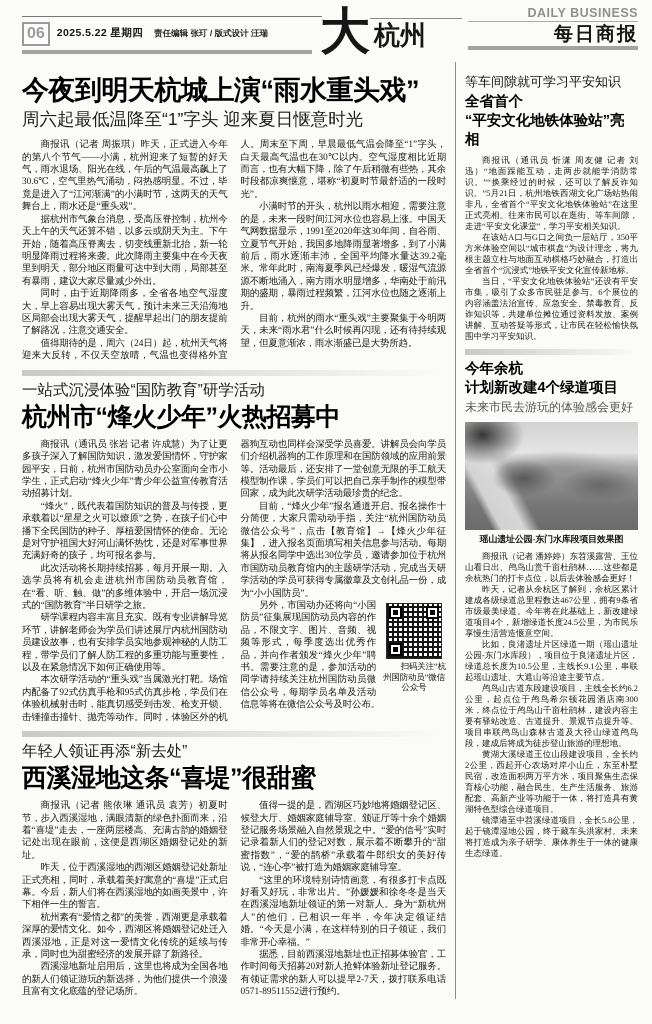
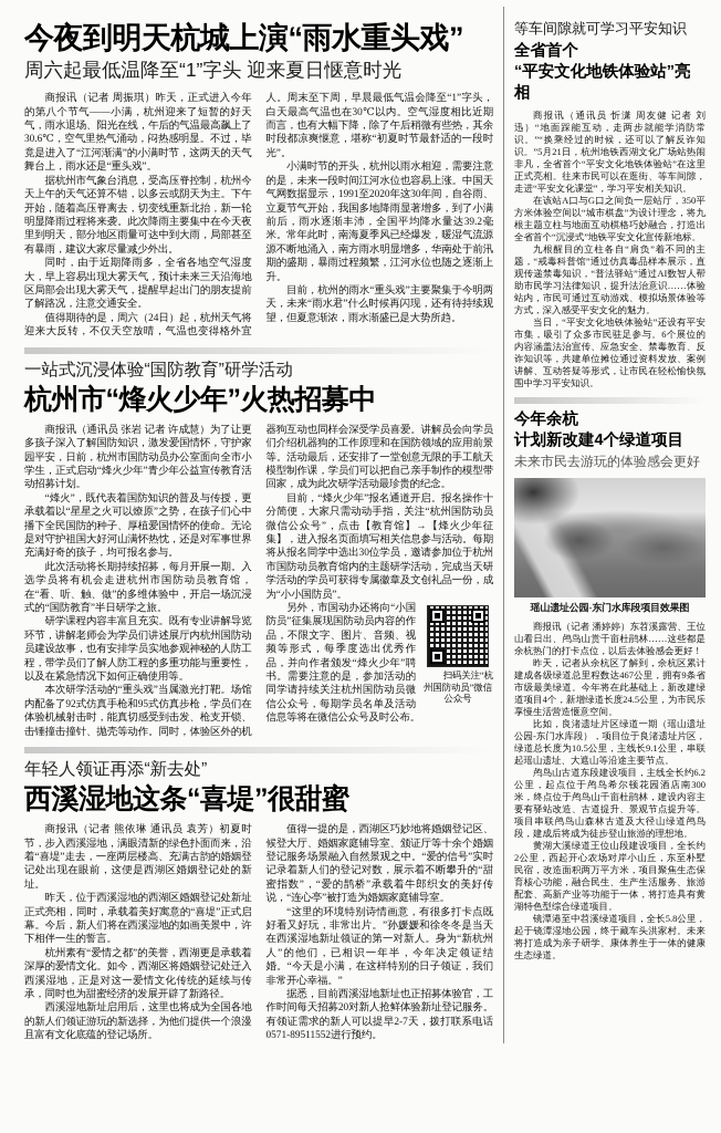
- 06
- 2025.5.22 星期四
- 责任编辑 张玎 / 版式设计 汪瑞
- 大
- 杭州
- DAILY BUSINESS
- 每日商报
  今夜到明天杭城上演“雨水重头戏”
  周六起最低温降至“1”字头 迎来夏日惬意时光
  商报讯（记者 周振琪）昨天，正式进入今年的第八个节气——小满，杭州迎来了短暂的好天气，雨水退场、阳光在线，午后的气温最高飙上了30.6℃，空气里热气涌动，闷热感明显。不过，毕竟是进入了“江河渐满”的小满时节，这两天的天气舞台上，雨水还是“重头戏”。
  据杭州市气象台消息，受高压脊控制，杭州今天上午的天气还算不错，以多云或阴天为主。下午开始，随着高压脊离去，切变线重新北抬，新一轮明显降雨过程将来袭。此次降雨主要集中在今天夜里到明天，部分地区雨量可达中到大雨，局部甚至有暴雨，建议大家尽量减少外出。
  同时，由于近期降雨多，全省各地空气湿度大，早上容易出现大雾天气，预计未来三天沿海地区局部会出现大雾天气，提醒早起出门的朋友提前了解路况，注意交通安全。
  值得期待的是，周六（24日）起，杭州天气将迎来大反转，不仅天空放晴，气温也变得格外宜人。周末至下周，早晨最低气温会降至“1”字头，白天最高气温也在30℃以内。空气湿度相比近期而言，也有大幅下降，除了午后稍微有些热，其余时段都凉爽惬意，堪称“初夏时节最舒适的一段时光”。
  小满时节的开头，杭州以雨水相迎，需要注意的是，未来一段时间江河水位也容易上涨。中国天气网数据显示，1991至2020年这30年间，自谷雨、立夏节气开始，我国多地降雨显著增多，到了小满前后，雨水逐渐丰沛，全国平均降水量达39.2毫米。常年此时，南海夏季风已经爆发，暖湿气流源源不断地涌入，南方雨水明显增多，华南处于前汛期的盛期，暴雨过程频繁，江河水位也随之逐渐上升。
  目前，杭州的雨水“重头戏”主要聚集于今明两天，未来“雨水君”什么时候再闪现，还有待持续观望，但夏意渐浓，雨水渐盛已是大势所趋。
  一站式沉浸体验“国防教育”研学活动
  杭州市“烽火少年”火热招募中
  商报讯（通讯员 张岩 记者 许成慧）为了让更多孩子深入了解国防知识，激发爱国情怀，守护家园平安，日前，杭州市国防动员办公室面向全市小学生，正式启动“烽火少年”青少年公益宣传教育活动招募计划。
  “烽火”，既代表着国防知识的普及与传授，更承载着以“星星之火可以燎原”之势，在孩子们心中播下全民国防的种子、厚植爱国情怀的使命。无论是对守护祖国大好河山满怀热忱，还是对军事世界充满好奇的孩子，均可报名参与。
  此次活动将长期持续招募，每月开展一期。入选学员将有机会走进杭州市国防动员教育馆，在“看、听、触、做”的多维体验中，开启一场沉浸式的“国防教育”半日研学之旅。
  研学课程内容丰富且充实。既有专业讲解导览环节，讲解老师会为学员们讲述展厅内杭州国防动员建设故事，也有安排学员实地参观神秘的人防工程，带学员们了解人防工程的多重功能与重要性，以及在紧急情况下如何正确使用等。
  本次研学活动的“重头戏”当属激光打靶。场馆内配备了92式仿真手枪和95式仿真步枪，学员们在体验机械射击时，能真切感受到击发、枪支开锁、击锤撞击撞针、抛壳等动作。同时，体验区外的机器狗互动也同样会深受学员喜爱。讲解员会向学员们介绍机器狗的工作原理和在国防领域的应用前景等。活动最后，还安排了一堂创意无限的手工航天模型制作课，学员们可以把自己亲手制作的模型带回家，成为此次研学活动最珍贵的纪念。
  目前，“烽火少年”报名通道开启。报名操作十分简便，大家只需动动手指，关注“杭州国防动员微信公众号”，点击【教育馆】→【烽火少年征集】，进入报名页面填写相关信息参与活动。每期将从报名同学中选出30位学员，邀请参加位于杭州市国防动员教育馆内的主题研学活动，完成当天研学活动的学员可获得专属徽章及文创礼品一份，成为“小小国防员”。
  扫码关注“杭州国防动员”微信公众号
  另外，市国动办还将向“小国防员”征集展现国防动员内容的作品，不限文字、图片、音频、视频等形式，每季度选出优秀作品，并向作者颁发“烽火少年”聘书。需要注意的是，参加活动的同学请持续关注杭州国防动员微信公众号，每期学员名单及活动信息等将在微信公众号及时公布。
  年轻人领证再添“新去处”
  西溪湿地这条“喜堤”很甜蜜
  商报讯（记者 熊依琳 通讯员 袁芳）初夏时节，步入西溪湿地，满眼清新的绿色扑面而来，沿着“喜堤”走去，一座两层楼高、充满古韵的婚姻登记处出现在眼前，这便是西湖区婚姻登记处的新址。
  昨天，位于西溪湿地的西湖区婚姻登记处新址正式亮相，同时，承载着美好寓意的“喜堤”正式启幕。今后，新人们将在西溪湿地的如画美景中，许下相伴一生的誓言。
  杭州素有“爱情之都”的美誉，西湖更是承载着深厚的爱情文化。如今，西湖区将婚姻登记处迁入西溪湿地，正是对这一爱情文化传统的延续与传承，同时也为甜蜜经济的发展开辟了新路径。
  西溪湿地新址启用后，这里也将成为全国各地的新人们领证游玩的新选择，为他们提供一个浪漫且富有文化底蕴的登记场所。
  值得一提的是，西湖区巧妙地将婚姻登记区、候登大厅、婚姻家庭辅导室、颁证厅等十余个婚姻登记服务场景融入自然景观之中。“爱的信号”实时记录着新人们的登记对数，展示着不断攀升的“甜蜜指数”，“爱的鹊桥”承载着牛郎织女的美好传说，“连心亭”被打造为婚姻家庭辅导室。
  “这里的环境特别诗情画意，有很多打卡点既好看又好玩，非常出片。”孙媛媛和徐冬冬是当天在西溪湿地新址领证的第一对新人。身为“新杭州人”的他们，已相识一年半，今年决定领证结婚。“今天是小满，在这样特别的日子领证，我们非常开心幸福。”
  据悉，目前西溪湿地新址也正招募体验官，工作时间每天招募20对新人抢鲜体验新址登记服务。有领证需求的新人可以提早2-7天，拨打联系电话0571-89511552进行预约。
  等车间隙就可学习平安知识
  全省首个
  “平安文化地铁体验站”亮相
  商报讯（通讯员 忻潇 周友健 记者 刘迅）“地面踩能互动，走两步就能学消防常识。”“换乘经过的时候，还可以了解反诈知识。”5月21日，杭州地铁西湖文化广场站热闹非凡，全省首个“平安文化地铁体验站”在这里正式亮相。往来市民可以在逛街、等车间隙，走进“平安文化课堂”，学习平安相关知识。
  在该站A口与G口之间负一层站厅，350平方米体验空间以“城市棋盘”为设计理念，将九根主题立柱与地面互动棋格巧妙融合，打造出全省首个“沉浸式”地铁平安文化宣传新地标。
+ 九根醒目的立柱各自“肩负”着不同的主题，“戒毒科普馆”通过仿真毒品样本展示，直观传递禁毒知识，“普法驿站”通过AI数智人帮助市民学习法律知识，提升法治意识……体验站内，市民可通过互动游戏、模拟场景体验等方式，深入感受平安文化的魅力。
  当日，“平安文化地铁体验站”还设有平安市集，吸引了众多市民驻足参与。6个展位的内容涵盖法治宣传、应急安全、禁毒教育、反诈知识等，共建单位摊位通过资料发放、案例讲解、互动答疑等形式，让市民在轻松愉快氛围中学习平安知识。
  今年余杭
  计划新改建4个绿道项目
  未来市民去游玩的体验感会更好
  瑶山遗址公园-东门水库段项目效果图
  商报讯（记者 潘婷婷）东苕溪露营、王位山看日出、鸬鸟山赏千亩杜鹃林……这些都是余杭热门的打卡点位，以后去体验感会更好！
  昨天，记者从余杭区了解到，余杭区累计建成各级绿道总里程数达467公里，拥有9条省市级最美绿道。今年将在此基础上，新改建绿道项目4个，新增绿道长度24.5公里，为市民乐享慢生活营造惬意空间。
  比如，良渚遗址片区绿道一期（瑶山遗址公园-东门水库段），项目位于良渚遗址片区，绿道总长度为10.5公里，主线长9.1公里，串联起瑶山遗址、大遮山等沿途主要节点。
  鸬鸟山古道东段建设项目，主线全长约6.2公里，起点位于鸬鸟希尔顿花园酒店南300米，终点位于鸬鸟山千亩杜鹃林，建设内容主要有驿站改造、古道提升、景观节点提升等。项目串联鸬鸟山森林古道及大径山绿道鸬鸟段，建成后将成为徒步登山旅游的理想地。
  黄湖大溪绿道王位山段建设项目，全长约2公里，西起开心农场对岸小山丘，东至朴墅民宿，改造面积两万平方米，项目聚焦生态保育核心功能，融合民生、生产生活服务、旅游配套、高新产业等功能于一体，将打造具有黄湖特色型综合绿道项目。
  镜潭港至中苕溪绿道项目，全长5.8公里，起于镜潭湿地公园，终于藏车头洪家村。未来将打造成为亲子研学、康体养生于一体的健康生态绿道。
